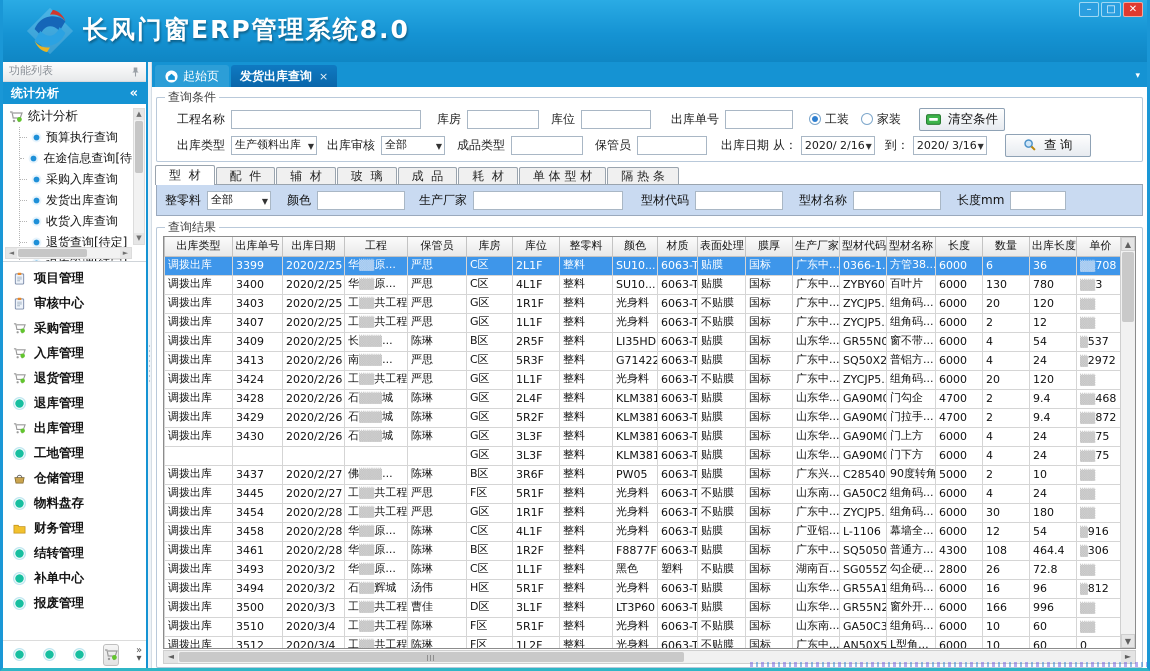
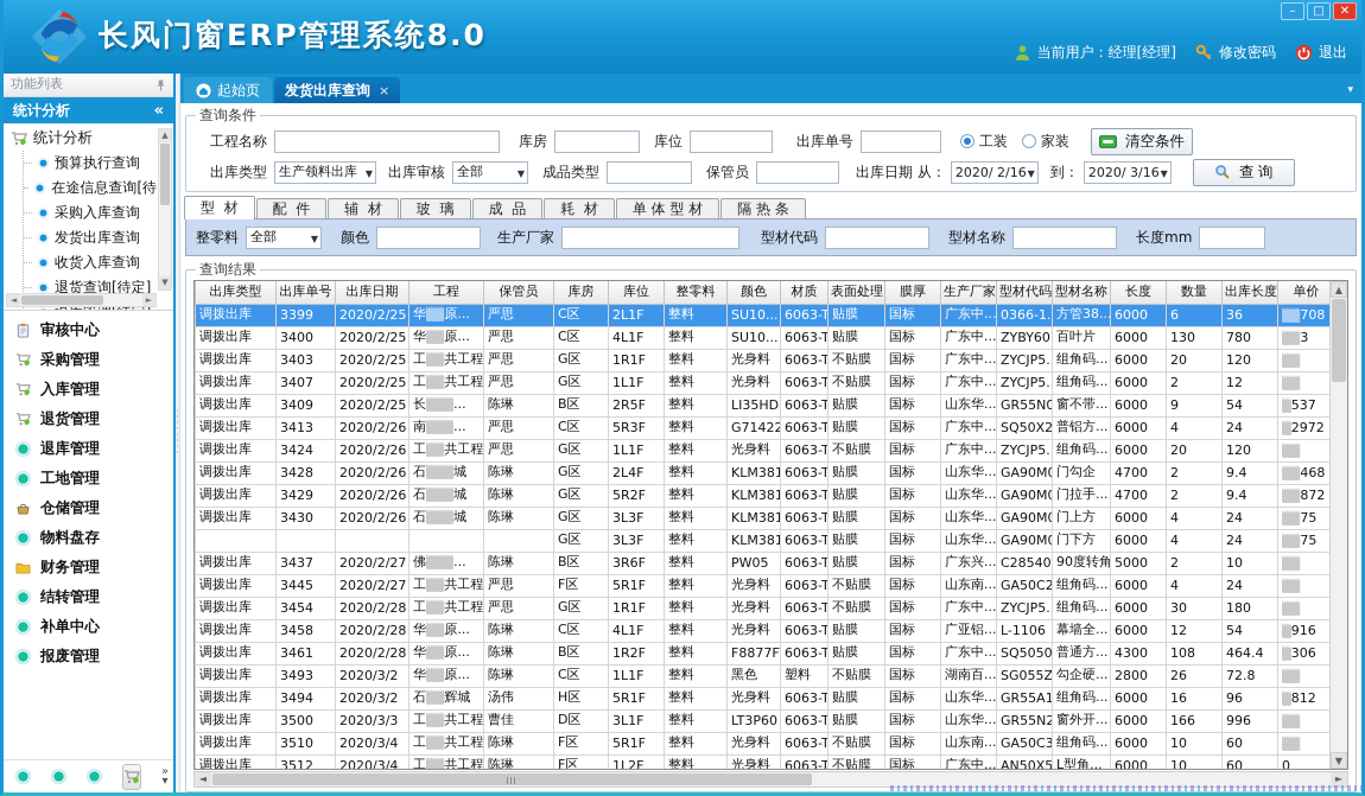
  长风门窗ERP管理系统8.0
  –
  □
  ✕
+ 当前用户：经理[经理]
+ 修改密码
+ 退出
  功能列表
  统计分析
  «
  统计分析
  预算执行查询
  在途信息查询[待
  采购入库查询
  发货出库查询
  收货入库查询
  退货查询[待定]
  ▲
  ▼
  ◄
  ►
- 项目管理
  审核中心
  采购管理
  入库管理
  退货管理
  退库管理
- 出库管理
  工地管理
  仓储管理
  物料盘存
  财务管理
  结转管理
  补单中心
  报废管理
  »
  ▾
  起始页
  发货出库查询
  ×
  ▾
  查询条件
  工程名称
  库房
  库位
  出库单号
  工装
  家装
  清空条件
  出库类型
  生产领料出库
  ▼
  出库审核
  全部
  ▼
  成品类型
  保管员
  出库日期 从：
  2020/ 2/16
  ▼
  到：
  2020/ 3/16
  ▼
  查 询
  型 材
  配 件
  辅 材
  玻 璃
  成 品
  耗 材
  单 体 型 材
  隔 热 条
  整零料
  全部
  ▼
  颜色
  生产厂家
  型材代码
  型材名称
  长度mm
  查询结果
  出库类型	出库单号	出库日期	工程	保管员	库房	库位	整零料	颜色	材质	表面处理	膜厚	生产厂家	型材代码	型材名称	长度	数量	出库长度	单价
  调拨出库	3399	2020/2/25	华▒▒原...	严思	C区	2L1F	整料	SU10...	6063-T	贴膜	国标	广东中...	0366-1.	方管38...	6000	6	36	▒▒708
  调拨出库	3400	2020/2/25	华▒▒原...	严思	C区	4L1F	整料	SU10...	6063-T	贴膜	国标	广东中...	ZYBY60	百叶片	6000	130	780	▒▒3
  调拨出库	3403	2020/2/25	工▒▒共工程	严思	G区	1R1F	整料	光身料	6063-T	不贴膜	国标	广东中...	ZYCJP5.	组角码...	6000	20	120	▒▒
  调拨出库	3407	2020/2/25	工▒▒共工程	严思	G区	1L1F	整料	光身料	6063-T	不贴膜	国标	广东中...	ZYCJP5.	组角码...	6000	2	12	▒▒
- 调拨出库	3409	2020/2/25	长▒▒▒...	陈琳	B区	2R5F	整料	LI35HD	6063-T	贴膜	国标	山东华...	GR55N0	窗不带...	6000	4	54	▒537
+ 调拨出库	3409	2020/2/25	长▒▒▒...	陈琳	B区	2R5F	整料	LI35HD	6063-T	贴膜	国标	山东华...	GR55N0	窗不带...	6000	9	54	▒537
  调拨出库	3413	2020/2/26	南▒▒▒...	严思	C区	5R3F	整料	G71422	6063-T	贴膜	国标	广东中...	SQ50X2	普铝方...	6000	4	24	▒2972
  调拨出库	3424	2020/2/26	工▒▒共工程	严思	G区	1L1F	整料	光身料	6063-T	不贴膜	国标	广东中...	ZYCJP5.	组角码...	6000	20	120	▒▒
  调拨出库	3428	2020/2/26	石▒▒▒城	陈琳	G区	2L4F	整料	KLM381	6063-T	贴膜	国标	山东华...	GA90M	门勾企	4700	2	9.4	▒▒468
  调拨出库	3429	2020/2/26	石▒▒▒城	陈琳	G区	5R2F	整料	KLM381	6063-T	贴膜	国标	山东华...	GA90M	门拉手...	4700	2	9.4	▒▒872
  调拨出库	3430	2020/2/26	石▒▒▒城	陈琳	G区	3L3F	整料	KLM381	6063-T	贴膜	国标	山东华...	GA90M	门上方	6000	4	24	▒▒75
  					G区	3L3F	整料	KLM381	6063-T	贴膜	国标	山东华...	GA90M	门下方	6000	4	24	▒▒75
  调拨出库	3437	2020/2/27	佛▒▒▒...	陈琳	B区	3R6F	整料	PW05	6063-T	贴膜	国标	广东兴...	C28540	90度转角	5000	2	10	▒▒
  调拨出库	3445	2020/2/27	工▒▒共工程	严思	F区	5R1F	整料	光身料	6063-T	不贴膜	国标	山东南...	GA50C2	组角码...	6000	4	24	▒▒
  调拨出库	3454	2020/2/28	工▒▒共工程	严思	G区	1R1F	整料	光身料	6063-T	不贴膜	国标	广东中...	ZYCJP5.	组角码...	6000	30	180	▒▒
  调拨出库	3458	2020/2/28	华▒▒原...	陈琳	C区	4L1F	整料	光身料	6063-T	贴膜	国标	广亚铝...	L-1106	幕墙全...	6000	12	54	▒916
  调拨出库	3461	2020/2/28	华▒▒原...	陈琳	B区	1R2F	整料	F8877F	6063-T	贴膜	国标	广东中...	SQ5050	普通方...	4300	108	464.4	▒306
  调拨出库	3493	2020/3/2	华▒▒原...	陈琳	C区	1L1F	整料	黑色	塑料	不贴膜	国标	湖南百...	SG055Z	勾企硬...	2800	26	72.8	▒▒
  调拨出库	3494	2020/3/2	石▒▒辉城	汤伟	H区	5R1F	整料	光身料	6063-T	贴膜	国标	山东华...	GR55A1	组角码...	6000	16	96	▒812
  调拨出库	3500	2020/3/3	工▒▒共工程	曹佳	D区	3L1F	整料	LT3P60	6063-T	贴膜	国标	山东华...	GR55N2	窗外开...	6000	166	996	▒▒
  调拨出库	3510	2020/3/4	工▒▒共工程	陈琳	F区	5R1F	整料	光身料	6063-T	不贴膜	国标	山东南...	GA50C3	组角码...	6000	10	60	▒▒
  调拨出库	3512	2020/3/4	工▒▒共工程	陈琳	F区	1L2F	整料	光身料	6063-T	不贴膜	国标	广东中...	AN50X5	L型角...	6000	10	60	0
  ▲
  ▼
  ◄
  ►
